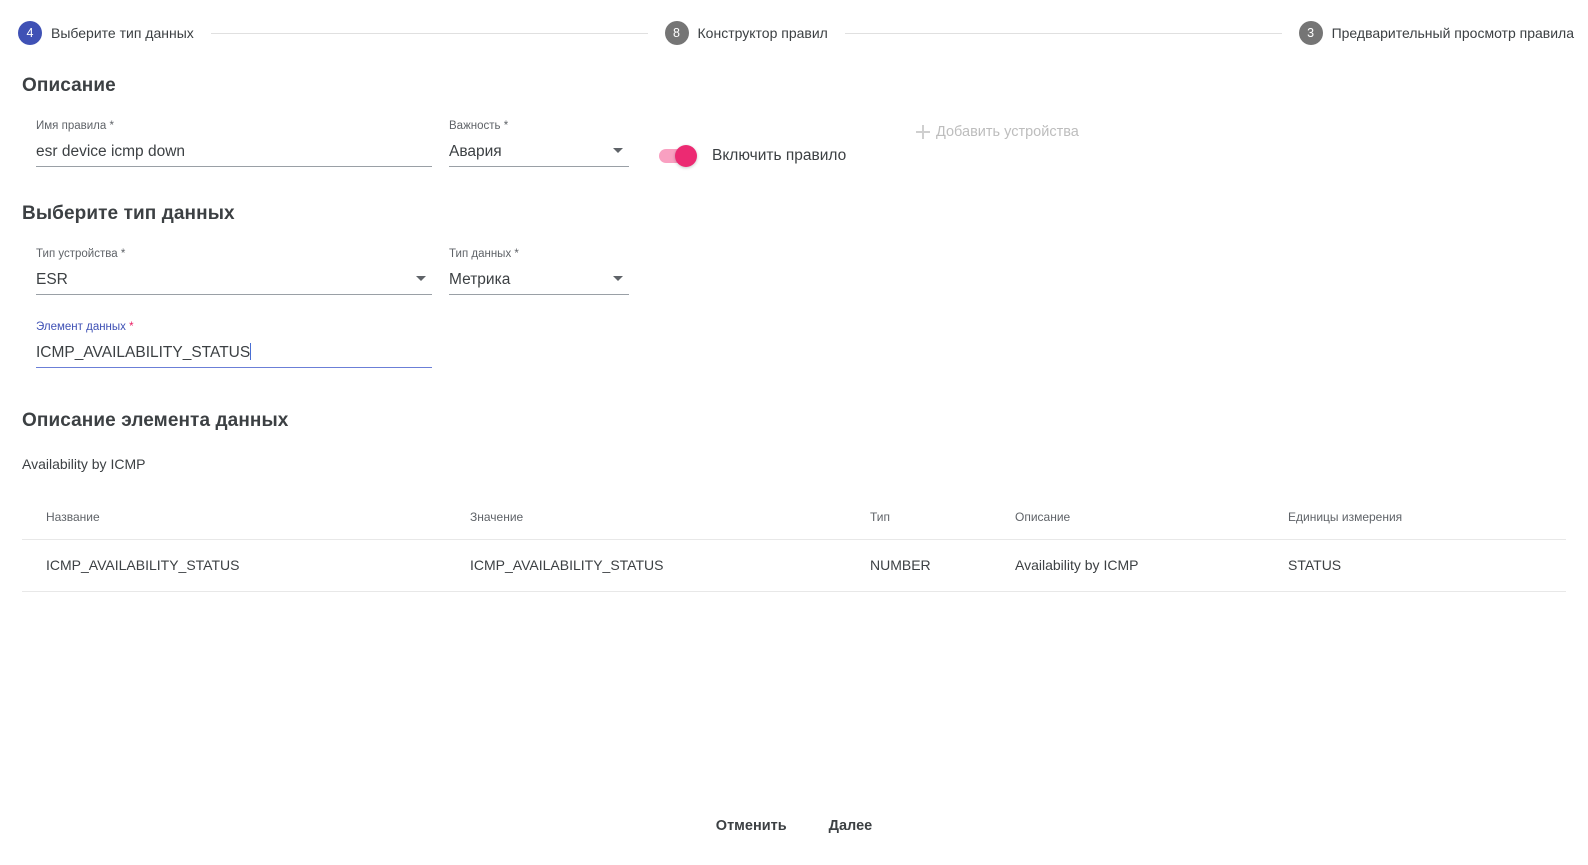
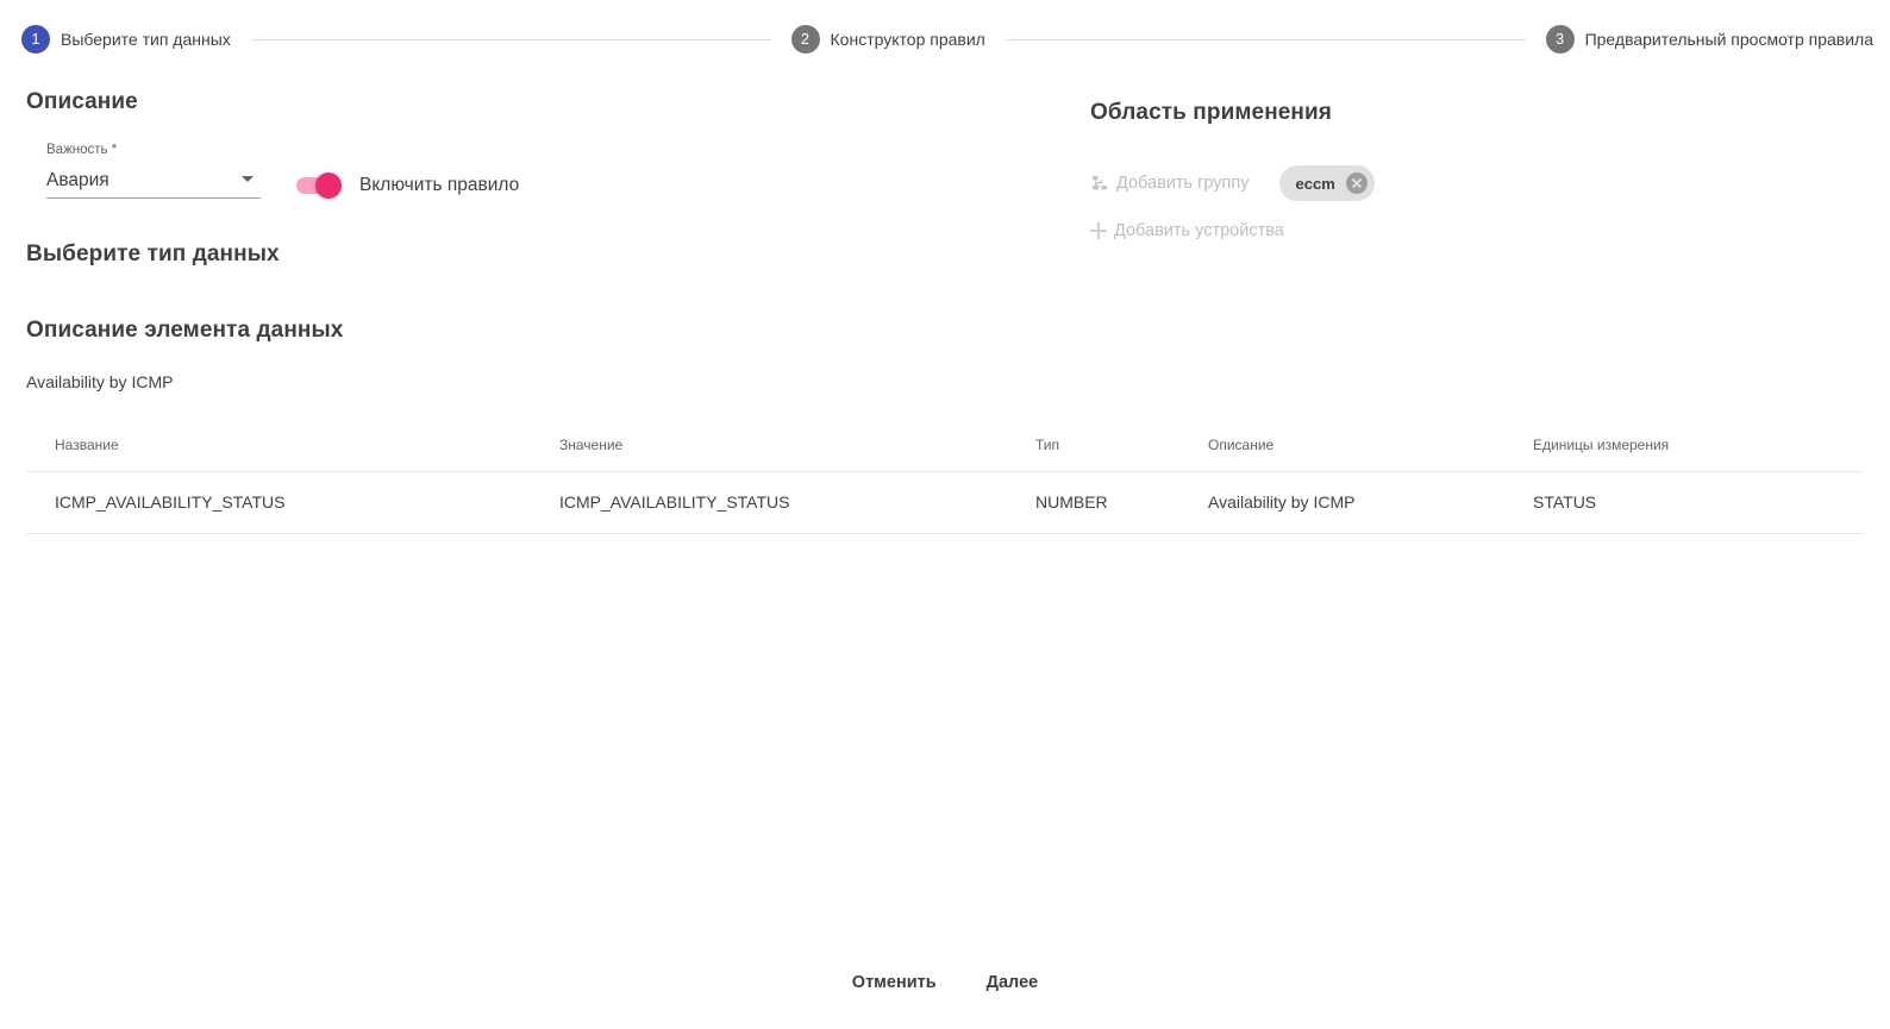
- 4
+ 1
  Выберите тип данных
- 8
+ 2
  Конструктор правил
  3
  Предварительный просмотр правила
  Описание
- Имя правила *
- esr device icmp down
  Важность *
  Авария
  Включить правило
+ Область применения
+ Добавить группу
+ eccm
  Добавить устройства
  Выберите тип данных
- Тип устройства *
- ESR
- Тип данных *
- Метрика
- Элемент данных *
- ICMP_AVAILABILITY_STATUS
  Описание элемента данных
  Availability by ICMP
  Название	Значение	Тип	Описание	Единицы измерения
  ICMP_AVAILABILITY_STATUS	ICMP_AVAILABILITY_STATUS	NUMBER	Availability by ICMP	STATUS
  Отменить
  Далее
